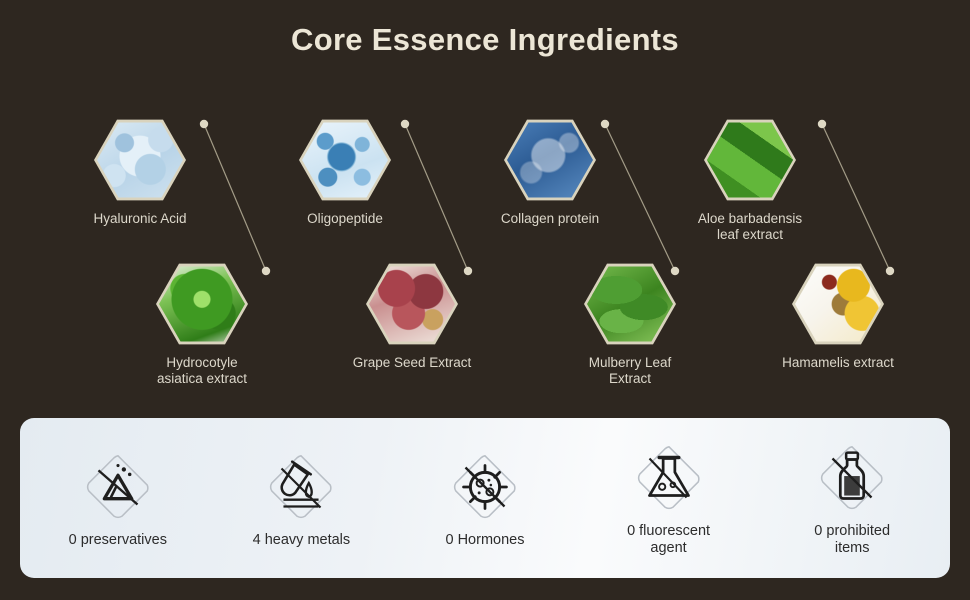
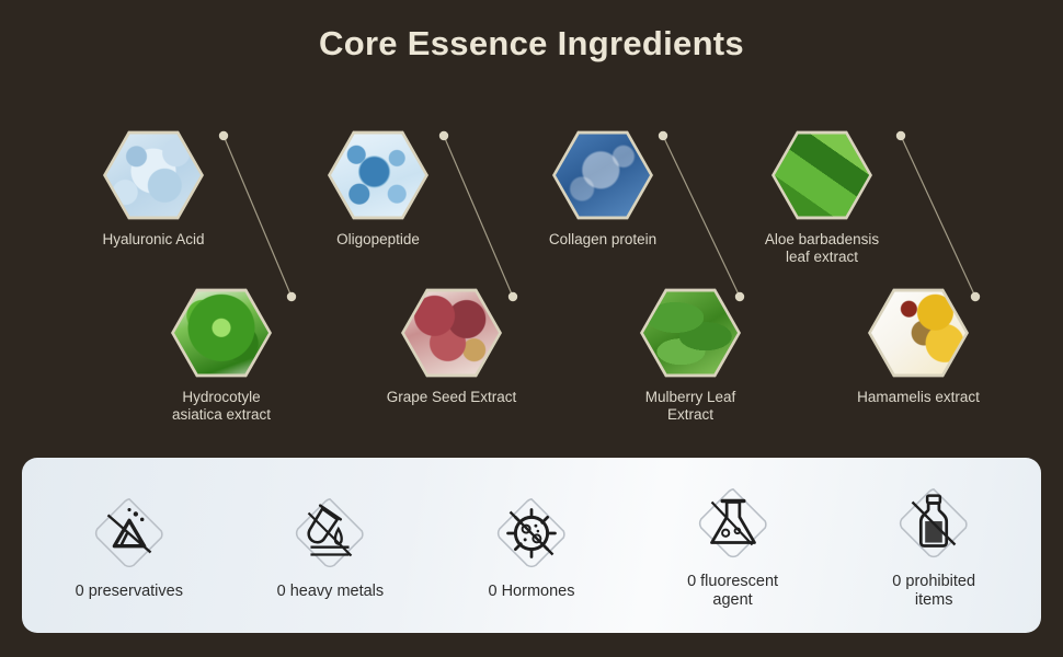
  Core Essence Ingredients
  Hyaluronic Acid
  Oligopeptide
  Collagen protein
  Aloe barbadensis
  leaf extract
  Hydrocotyle
  asiatica extract
  Grape Seed Extract
  Mulberry Leaf Extract
  Hamamelis extract
  0 preservatives
- 4 heavy metals
+ 0 heavy metals
  0 Hormones
  0 fluorescent
  agent
  0 prohibited
  items
